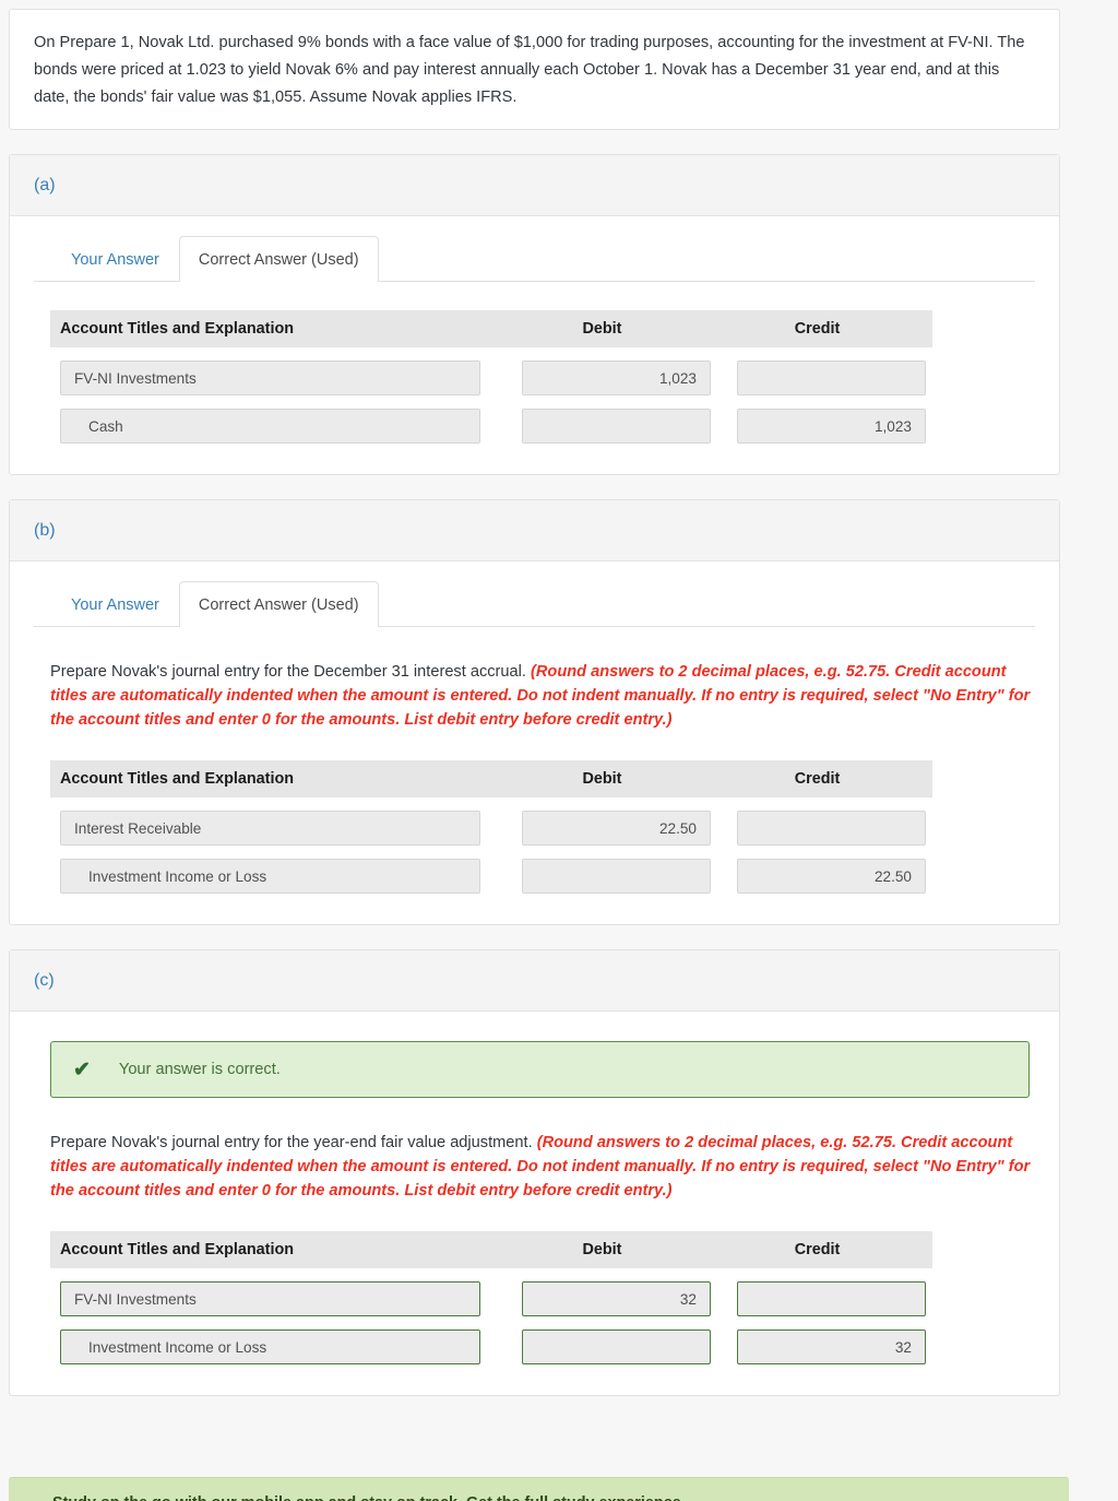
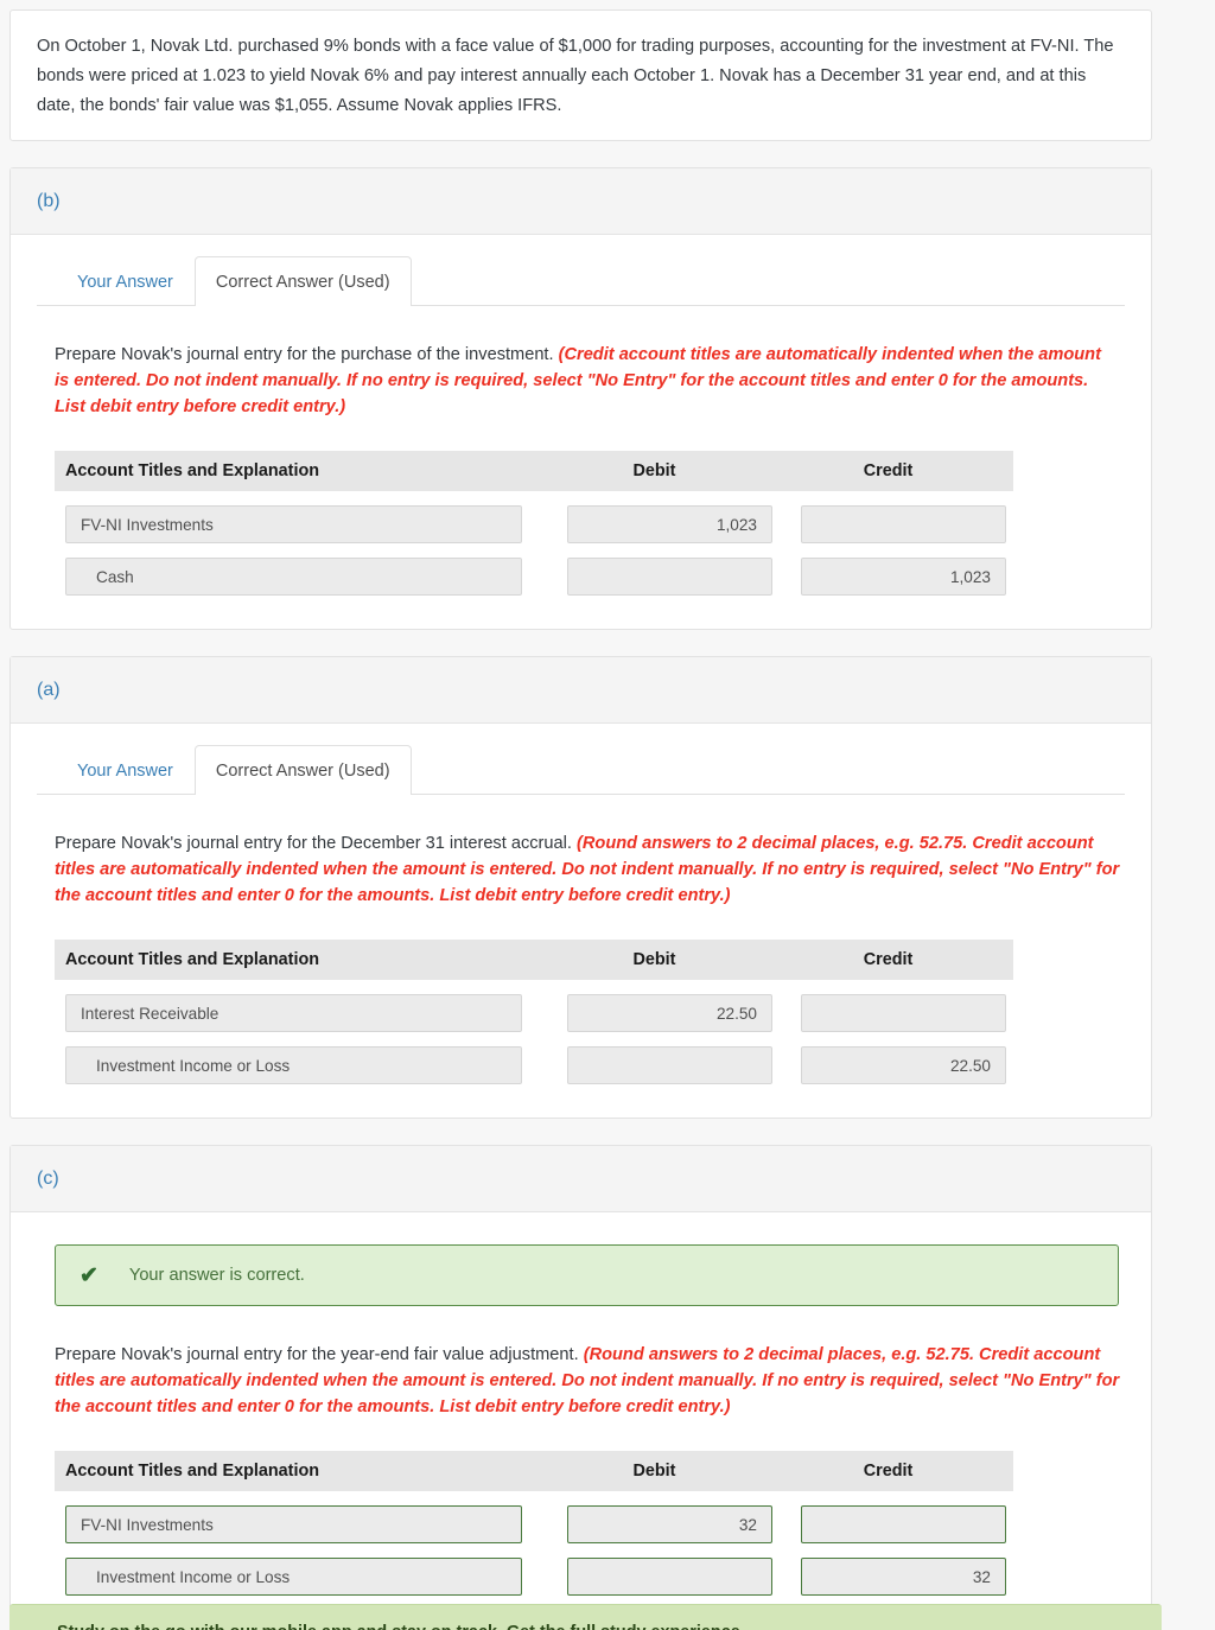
- On Prepare 1, Novak Ltd. purchased 9% bonds with a face value of $1,000 for trading purposes, accounting for the investment at FV-NI. The bonds were priced at 1.023 to yield Novak 6% and pay interest annually each October 1. Novak has a December 31 year end, and at this date, the bonds' fair value was $1,055. Assume Novak applies IFRS.
+ On October 1, Novak Ltd. purchased 9% bonds with a face value of $1,000 for trading purposes, accounting for the investment at FV-NI. The bonds were priced at 1.023 to yield Novak 6% and pay interest annually each October 1. Novak has a December 31 year end, and at this date, the bonds' fair value was $1,055. Assume Novak applies IFRS.
- (a)
+ (b)
  Your Answer
  Correct Answer (Used)
+ Prepare Novak's journal entry for the purchase of the investment. (Credit account titles are automatically indented when the amount is entered. Do not indent manually. If no entry is required, select "No Entry" for the account titles and enter 0 for the amounts. List debit entry before credit entry.)
  Account Titles and Explanation
  Debit
  Credit
  FV-NI Investments
  1,023
  Cash
  1,023
- (b)
+ (a)
  Your Answer
  Correct Answer (Used)
  Prepare Novak's journal entry for the December 31 interest accrual. (Round answers to 2 decimal places, e.g. 52.75. Credit account titles are automatically indented when the amount is entered. Do not indent manually. If no entry is required, select "No Entry" for the account titles and enter 0 for the amounts. List debit entry before credit entry.)
  Account Titles and Explanation
  Debit
  Credit
  Interest Receivable
  22.50
  Investment Income or Loss
  22.50
  (c)
  ✔
  Your answer is correct.
  Prepare Novak's journal entry for the year-end fair value adjustment. (Round answers to 2 decimal places, e.g. 52.75. Credit account titles are automatically indented when the amount is entered. Do not indent manually. If no entry is required, select "No Entry" for the account titles and enter 0 for the amounts. List debit entry before credit entry.)
  Account Titles and Explanation
  Debit
  Credit
  FV-NI Investments
  32
  Investment Income or Loss
  32
